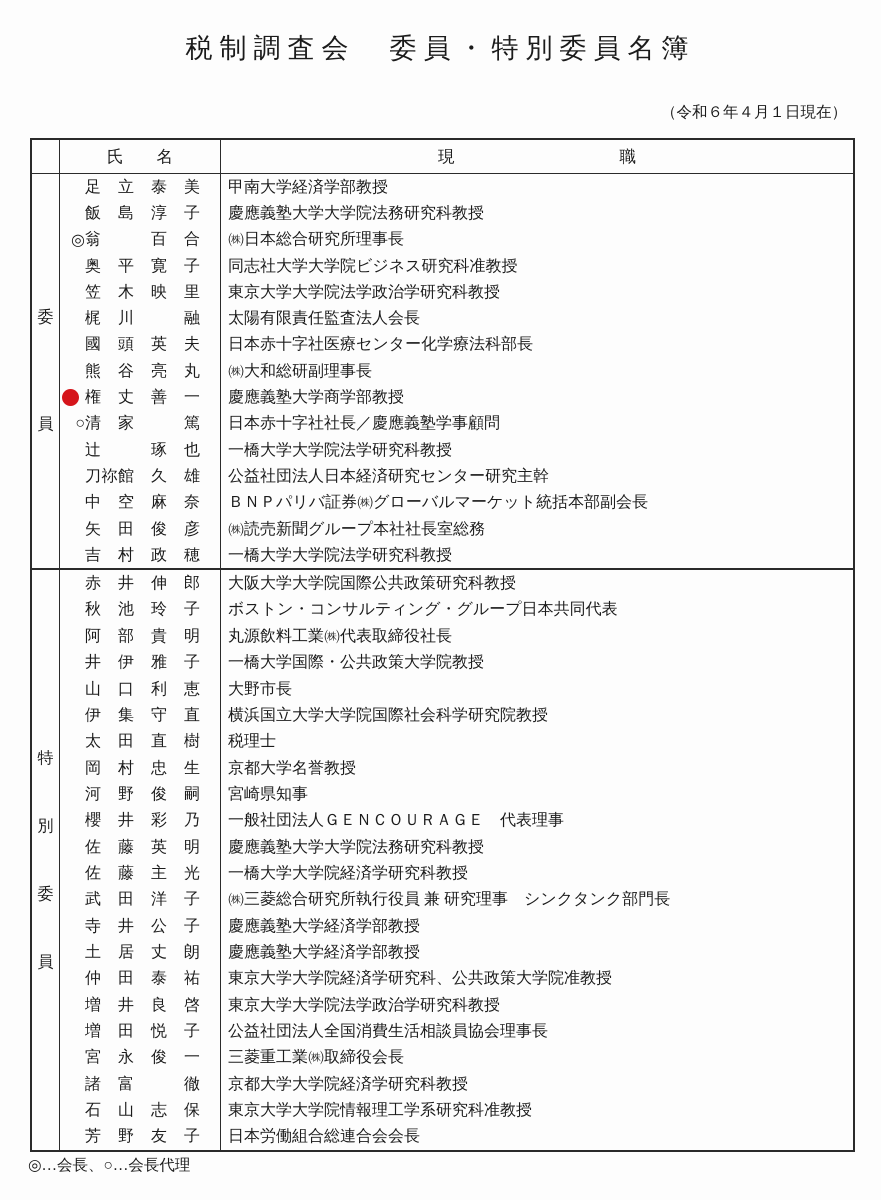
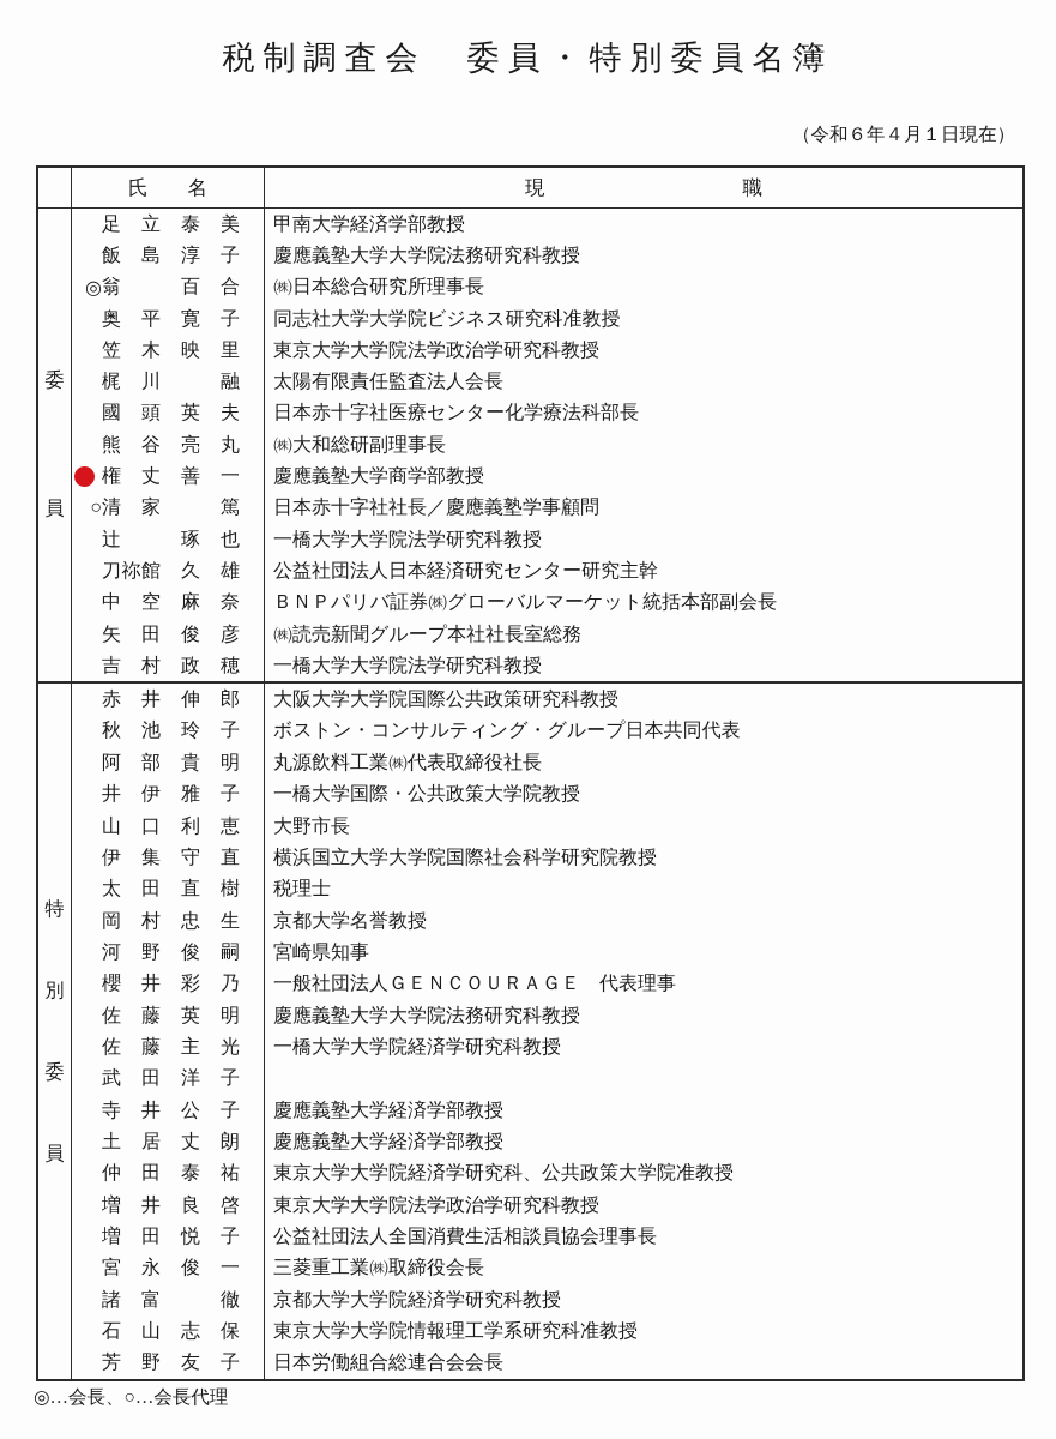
  税制調査会 委員・特別委員名簿
  （令和６年４月１日現在）
  氏 名
  現 職
  委
  員
  足 立 泰 美
  甲南大学経済学部教授
  飯 島 淳 子
  慶應義塾大学大学院法務研究科教授
  ◎
  翁 百 合
  ㈱日本総合研究所理事長
  奥 平 寛 子
  同志社大学大学院ビジネス研究科准教授
  笠 木 映 里
  東京大学大学院法学政治学研究科教授
  梶 川 融
  太陽有限責任監査法人会長
  國 頭 英 夫
  日本赤十字社医療センター化学療法科部長
  熊 谷 亮 丸
  ㈱大和総研副理事長
  権 丈 善 一
  慶應義塾大学商学部教授
  ○
  清 家 篤
  日本赤十字社社長／慶應義塾学事顧問
  辻 琢 也
  一橋大学大学院法学研究科教授
  刀祢館 久 雄
  公益社団法人日本経済研究センター研究主幹
  中 空 麻 奈
  ＢＮＰパリバ証券㈱グローバルマーケット統括本部副会長
  矢 田 俊 彦
  ㈱読売新聞グループ本社社長室総務
  吉 村 政 穂
  一橋大学大学院法学研究科教授
  特
  別
  委
  員
  赤 井 伸 郎
  大阪大学大学院国際公共政策研究科教授
  秋 池 玲 子
  ボストン・コンサルティング・グループ日本共同代表
  阿 部 貴 明
  丸源飲料工業㈱代表取締役社長
  井 伊 雅 子
  一橋大学国際・公共政策大学院教授
  山 口 利 恵
  大野市長
  伊 集 守 直
  横浜国立大学大学院国際社会科学研究院教授
  太 田 直 樹
  税理士
  岡 村 忠 生
  京都大学名誉教授
  河 野 俊 嗣
  宮崎県知事
  櫻 井 彩 乃
  一般社団法人ＧＥＮＣＯＵＲＡＧＥ 代表理事
  佐 藤 英 明
  慶應義塾大学大学院法務研究科教授
  佐 藤 主 光
  一橋大学大学院経済学研究科教授
  武 田 洋 子
- ㈱三菱総合研究所執行役員 兼 研究理事 シンクタンク部門長
  寺 井 公 子
  慶應義塾大学経済学部教授
  土 居 丈 朗
  慶應義塾大学経済学部教授
  仲 田 泰 祐
  東京大学大学院経済学研究科、公共政策大学院准教授
  増 井 良 啓
  東京大学大学院法学政治学研究科教授
  増 田 悦 子
  公益社団法人全国消費生活相談員協会理事長
  宮 永 俊 一
  三菱重工業㈱取締役会長
  諸 富 徹
  京都大学大学院経済学研究科教授
  石 山 志 保
  東京大学大学院情報理工学系研究科准教授
  芳 野 友 子
  日本労働組合総連合会会長
  ◎…会長、○…会長代理
